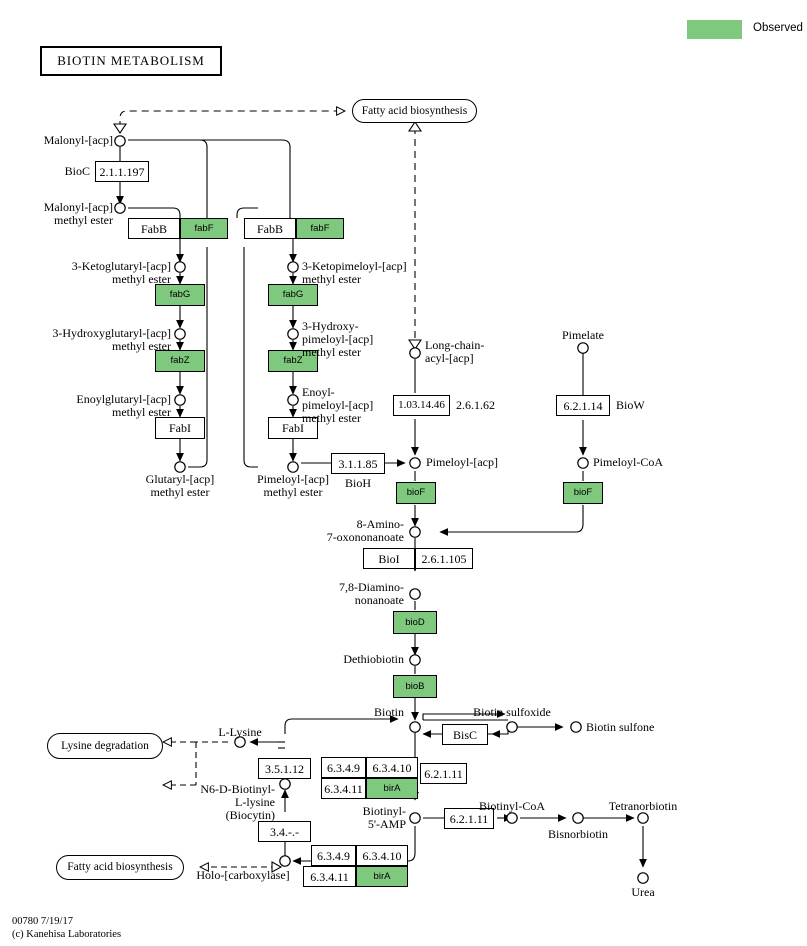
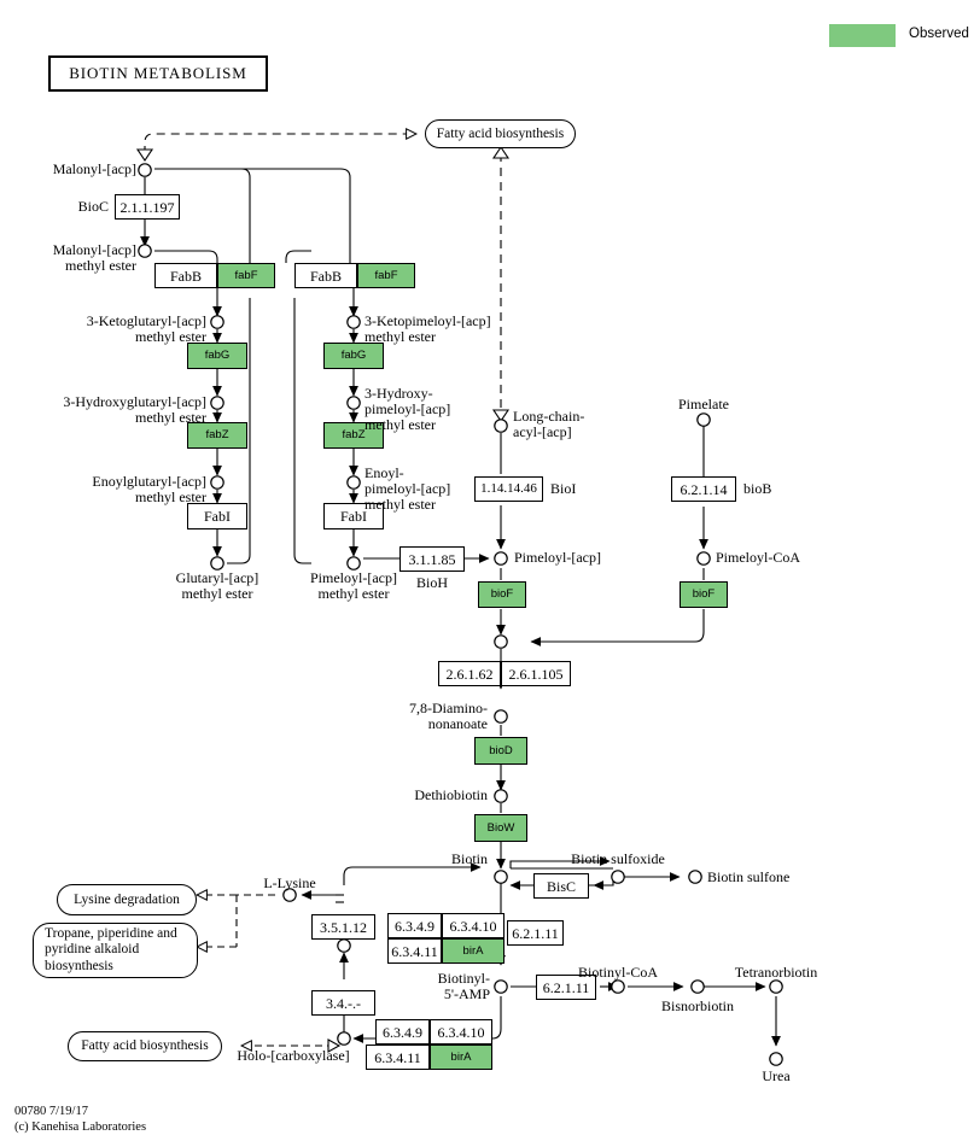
  BIOTIN METABOLISM
  Observed
  Fatty acid biosynthesis
  Lysine degradation
+ Tropane, piperidine and
+ pyridine alkaloid
+ biosynthesis
  Fatty acid biosynthesis
  BioC
  2.1.1.197
  FabB
  fabF
  FabB
  fabF
  fabG
  fabG
  fabZ
  fabZ
  FabI
  FabI
  3.1.1.85
  BioH
- 1.03.14.46
+ 1.14.14.46
- 2.6.1.62
+ BioI
  6.2.1.14
- BioW
+ bioB
  bioF
  bioF
- BioI
+ 2.6.1.62
  2.6.1.105
  bioD
- bioB
+ BioW
  BisC
  3.5.1.12
  3.4.-.-
  6.2.1.11
  6.2.1.11
  6.3.4.9
  6.3.4.10
  6.3.4.11
  birA
  6.3.4.9
  6.3.4.10
  6.3.4.11
  birA
  Malonyl-[acp]
  Malonyl-[acp]
  methyl ester
  3-Ketoglutaryl-[acp]
  methyl ester
  3-Hydroxyglutaryl-[acp]
  methyl ester
  Enoylglutaryl-[acp]
  methyl ester
  Glutaryl-[acp]
  methyl ester
  3-Ketopimeloyl-[acp]
  methyl ester
  3-Hydroxy-
  pimeloyl-[acp]
  methyl ester
  Enoyl-
  pimeloyl-[acp]
  methyl ester
  Pimeloyl-[acp]
  methyl ester
  Long-chain-
  acyl-[acp]
  Pimeloyl-[acp]
  Pimelate
  Pimeloyl-CoA
- 8-Amino-
- 7-oxononanoate
  7,8-Diamino-
  nonanoate
  Dethiobiotin
  Biotin
  Biotin sulfoxide
  Biotin sulfone
  L-Lysine
- N6-D-Biotinyl-
- L-lysine
- (Biocytin)
  Holo-[carboxylase]
  Biotinyl-
  5'-AMP
  Biotinyl-CoA
  Bisnorbiotin
  Tetranorbiotin
  Urea
  00780 7/19/17 (c) Kanehisa Laboratories
